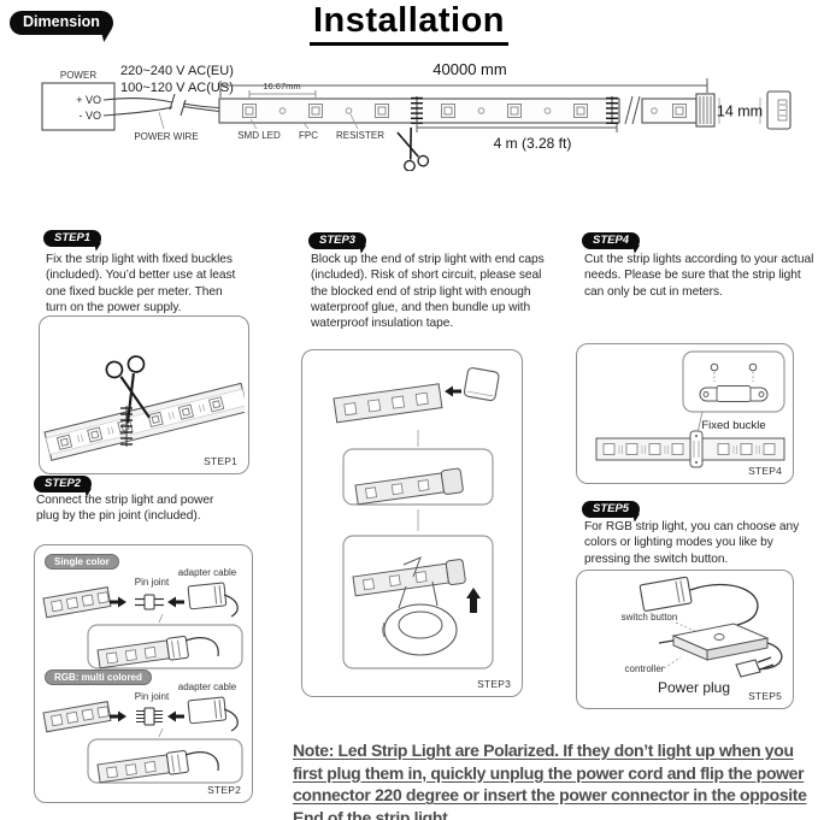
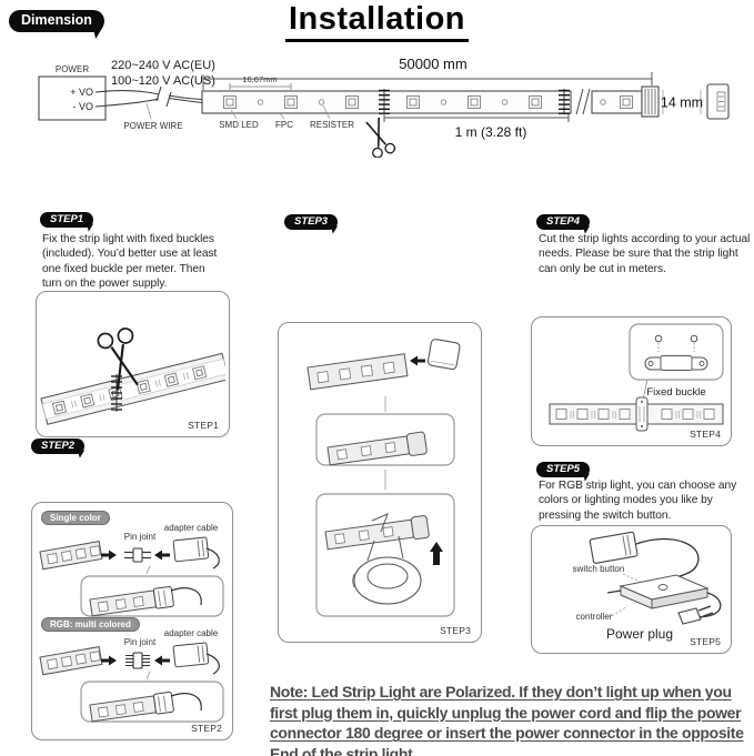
  Dimension
  Installation
  POWER
  + VO
  - VO
  POWER WIRE
  220~240 V AC(EU)
  100~120 V AC(US)
- 40000 mm
+ 50000 mm
  16.67mm
- 4 m (3.28 ft)
+ 1 m (3.28 ft)
  14 mm
  SMD LED
  FPC
  RESISTER
  STEP1
  Fix the strip light with fixed buckles (included). You’d better use at least one fixed buckle per meter. Then turn on the power supply.
  STEP1
  STEP2
- Connect the strip light and power plug by the pin joint (included).
  Single color
  RGB: multi colored
  Pin joint
  adapter cable
  Pin joint
  adapter cable
  STEP2
  STEP3
- Block up the end of strip light with end caps (included). Risk of short circuit, please seal the blocked end of strip light with enough waterproof glue, and then bundle up with waterproof insulation tape.
  STEP3
  STEP4
  Cut the strip lights according to your actual needs. Please be sure that the strip light can only be cut in meters.
  Fixed buckle
  STEP4
  STEP5
  For RGB strip light, you can choose any colors or lighting modes you like by pressing the switch button.
  switch button
  controller
  Power plug
  STEP5
- Note: Led Strip Light are Polarized. If they don’t light up when you first plug them in, quickly unplug the power cord and flip the power connector 220 degree or insert the power connector in the opposite End of the strip light
+ Note: Led Strip Light are Polarized. If they don’t light up when you first plug them in, quickly unplug the power cord and flip the power connector 180 degree or insert the power connector in the opposite End of the strip light
